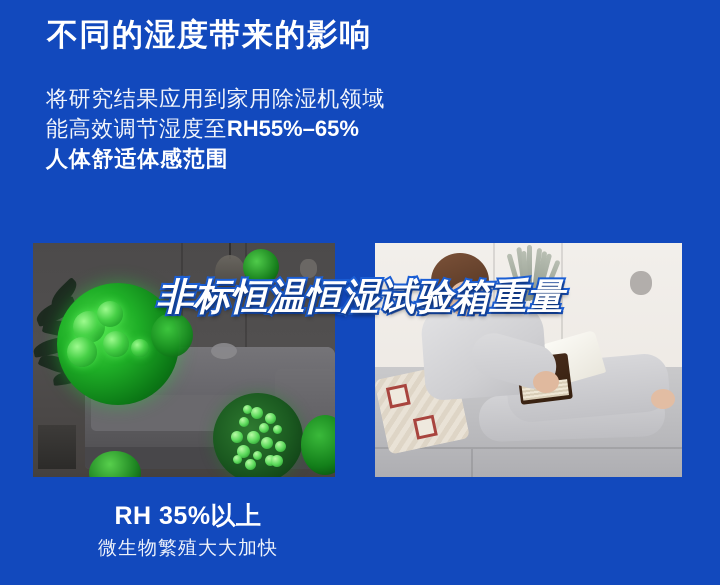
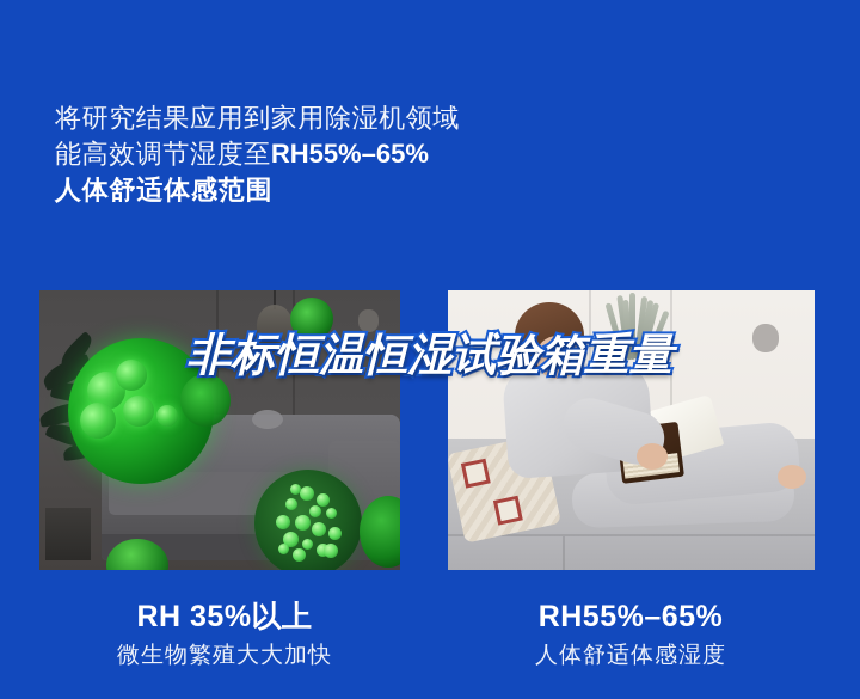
- 不同的湿度带来的影响
  将研究结果应用到家用除湿机领域
  能高效调节湿度至RH55%–65%
  人体舒适体感范围
  非标恒温恒湿试验箱重量
  RH 35%以上
  微生物繁殖大大加快
+ RH55%–65%
+ 人体舒适体感湿度
